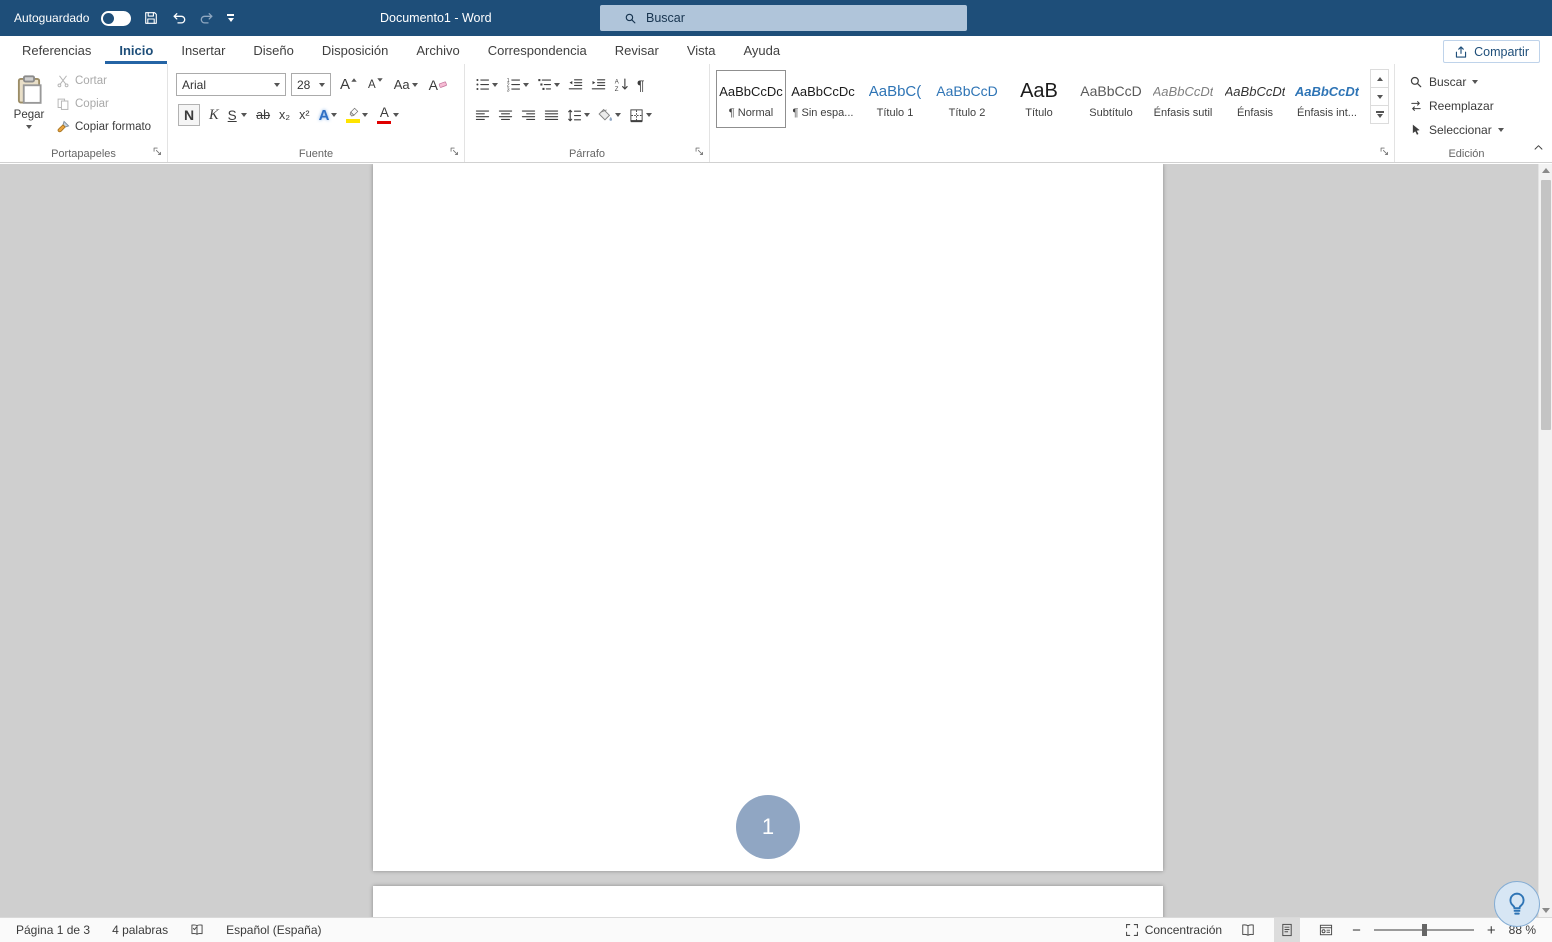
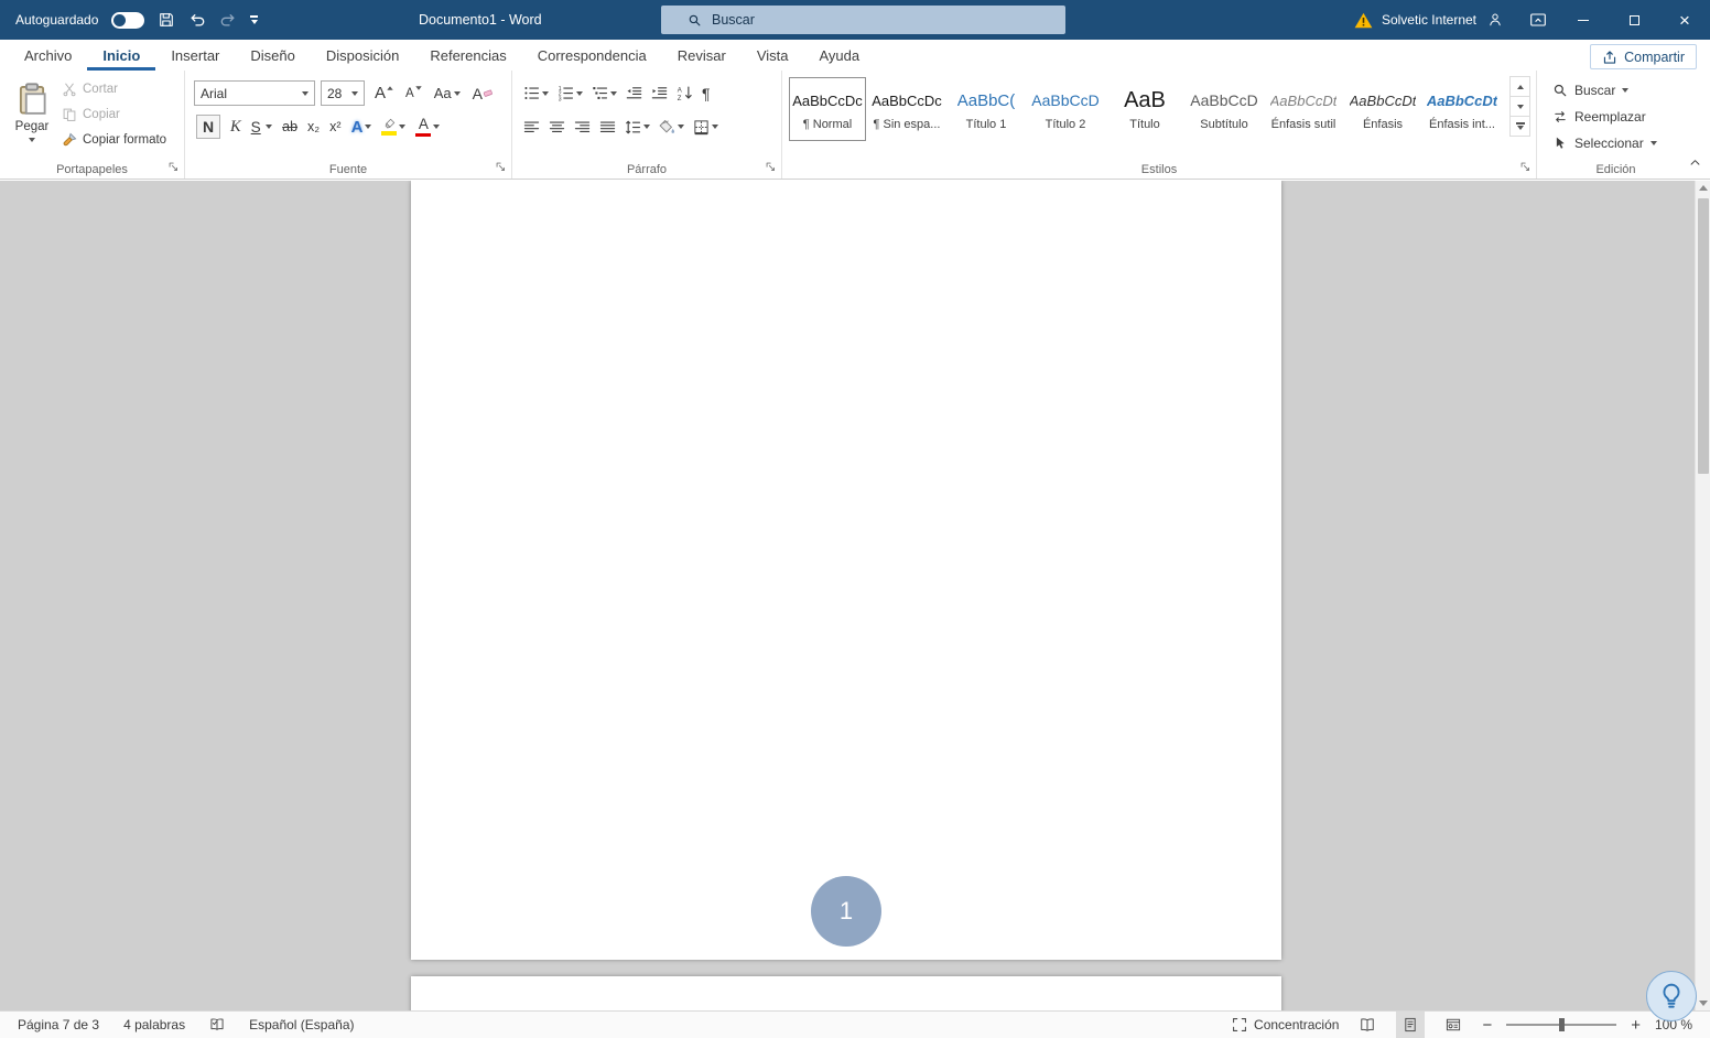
  Autoguardado
  Documento1 - Word
  Buscar
+ Solvetic Internet
+ ×
- Referencias
+ Archivo
  Inicio
  Insertar
  Diseño
  Disposición
- Archivo
+ Referencias
  Correspondencia
  Revisar
  Vista
  Ayuda
  Compartir
  Pegar
  Cortar
  Copiar
  Copiar formato
  Portapapeles
  Arial
  28
  A
  A
  Aa
  A
  N
  K
  S
  ab
  x₂
  x²
  A
  A
  Fuente
  ¶
  Párrafo
  AaBbCcDc
  ¶ Normal
  AaBbCcDc
  ¶ Sin espa...
  AaBbC(
  Título 1
  AaBbCcD
  Título 2
  AaB
  Título
  AaBbCcD
  Subtítulo
  AaBbCcDt
  Énfasis sutil
  AaBbCcDt
  Énfasis
  AaBbCcDt
  Énfasis int...
+ Estilos
  Buscar
  Reemplazar
  Seleccionar
  Edición
  1
- Página 1 de 3
+ Página 7 de 3
  4 palabras
  Español (España)
  Concentración
  −
  +
- 88 %
+ 100 %
